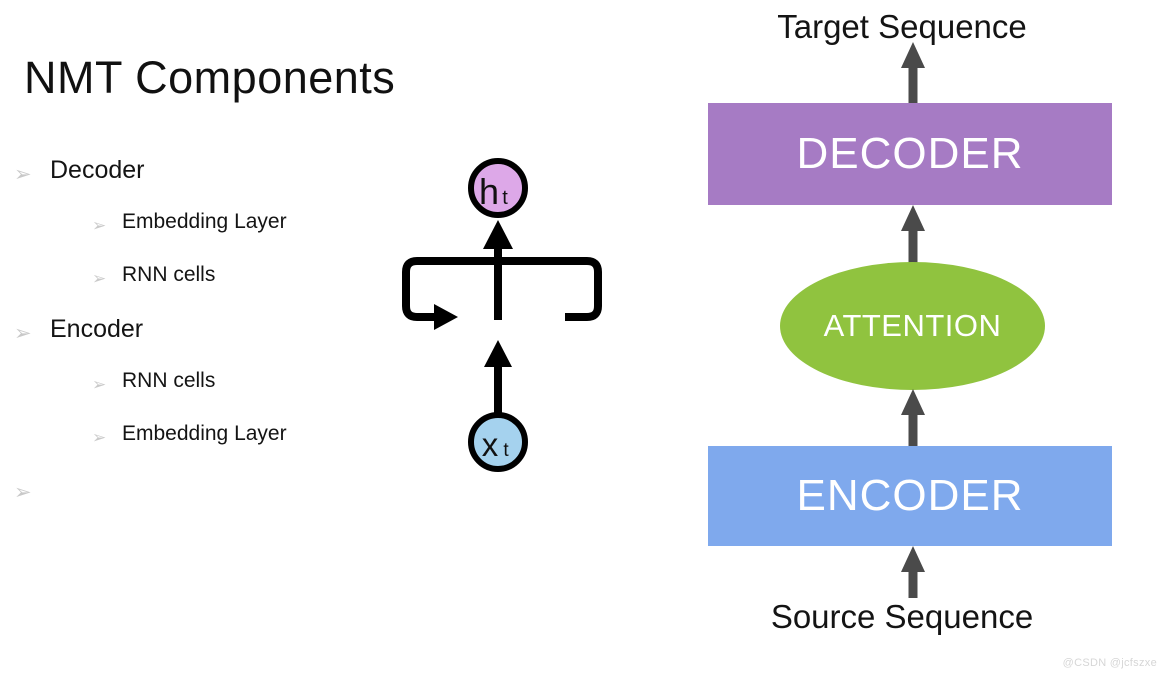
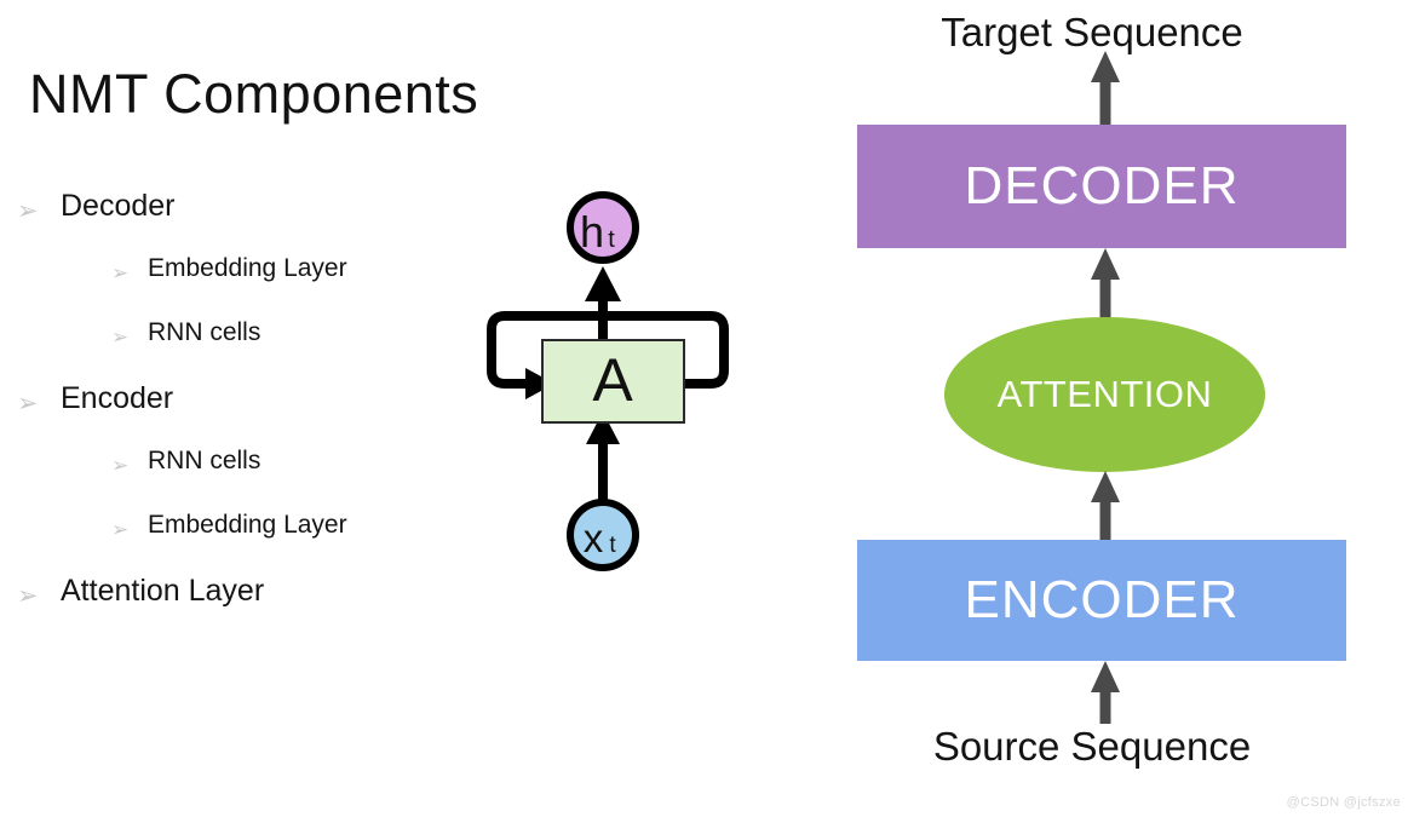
  NMT Components
  ➢
  Decoder
  ➢
  Embedding Layer
  ➢
  RNN cells
  ➢
  Encoder
  ➢
  RNN cells
  ➢
  Embedding Layer
  ➢
+ Attention Layer
+ A
  h
  t
  x
  t
  Target Sequence
  DECODER
  ATTENTION
  ENCODER
  Source Sequence
  @CSDN @jcfszxe
